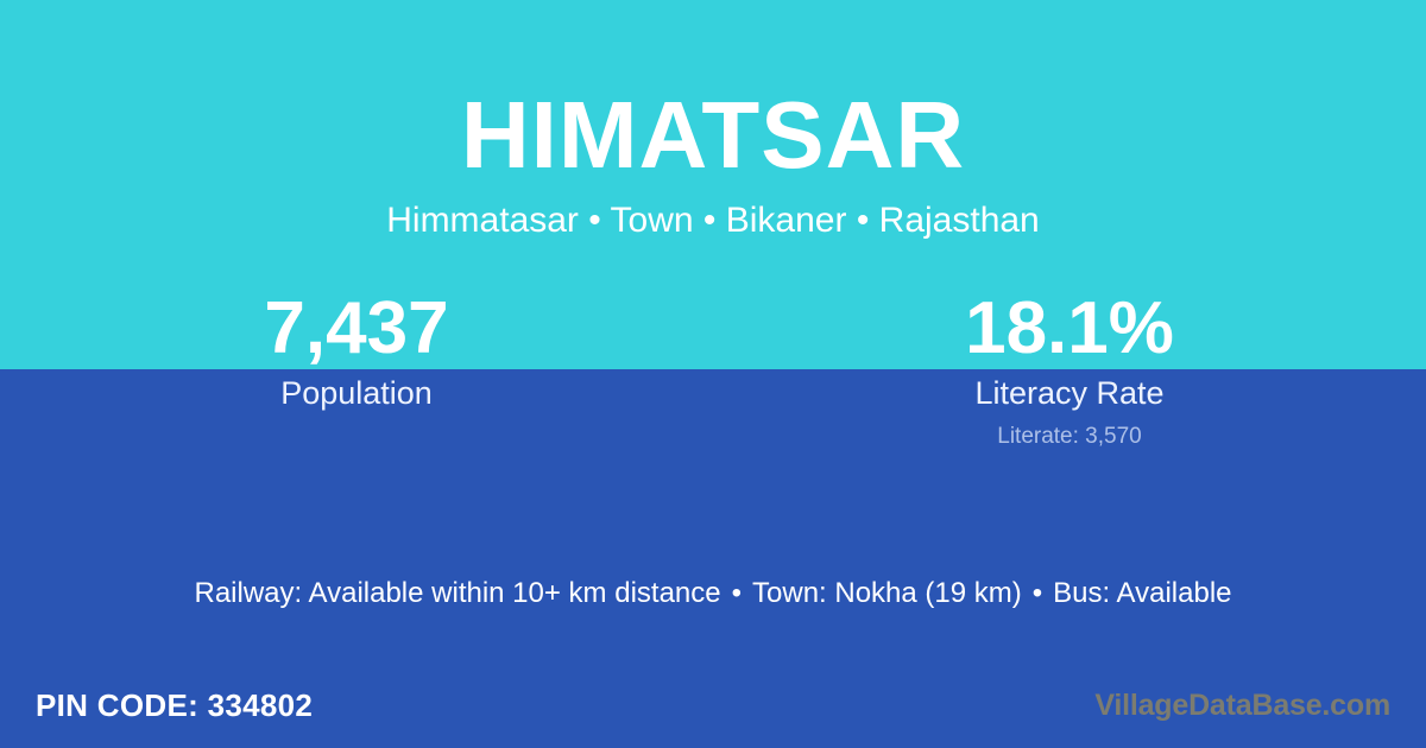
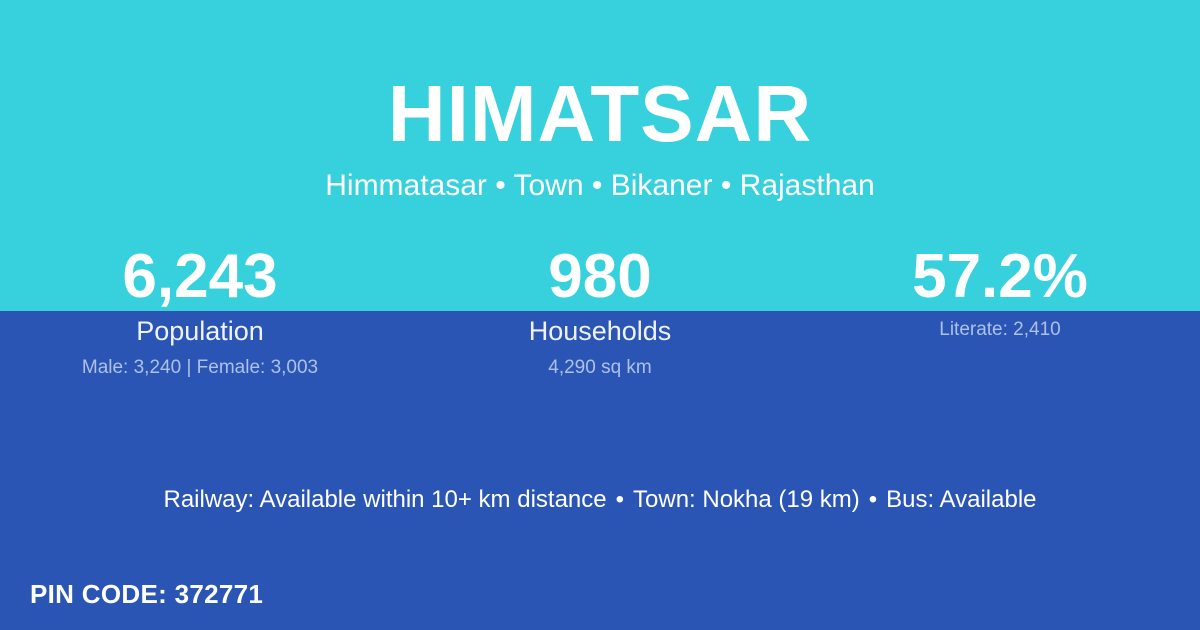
  HIMATSAR
  Himmatasar • Town • Bikaner • Rajasthan
- 7,437
+ 6,243
  Population
+ Male: 3,240 | Female: 3,003
+ 980
+ Households
+ 4,290 sq km
- 18.1%
+ 57.2%
- Literacy Rate
- Literate: 3,570
+ Literate: 2,410
  Railway: Available within 10+ km distance • Town: Nokha (19 km) • Bus: Available
- PIN CODE: 334802
+ PIN CODE: 372771
- VillageDataBase.com
